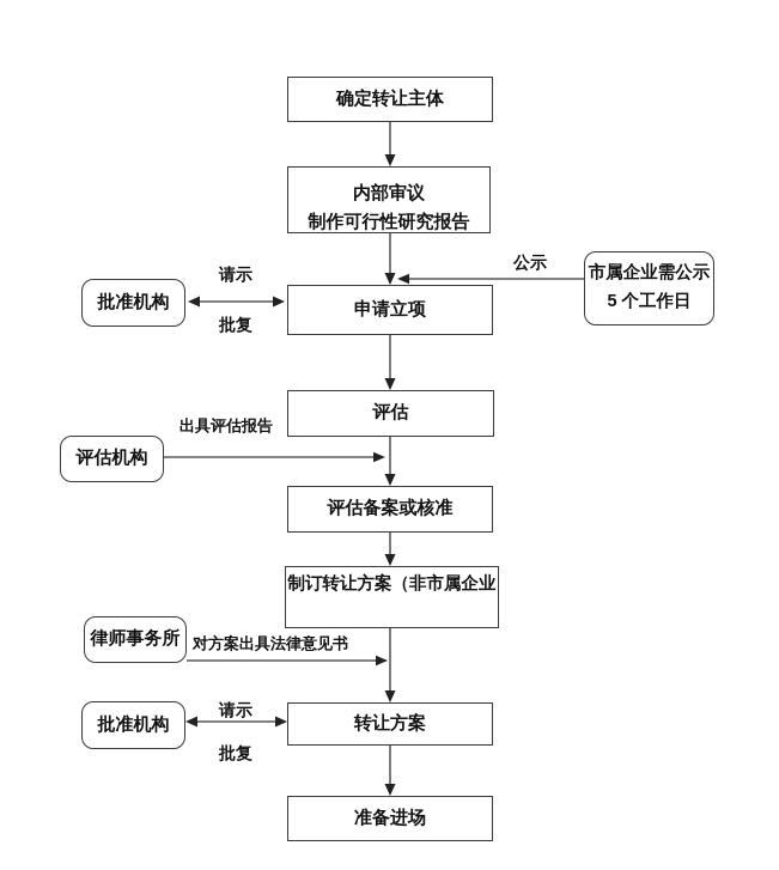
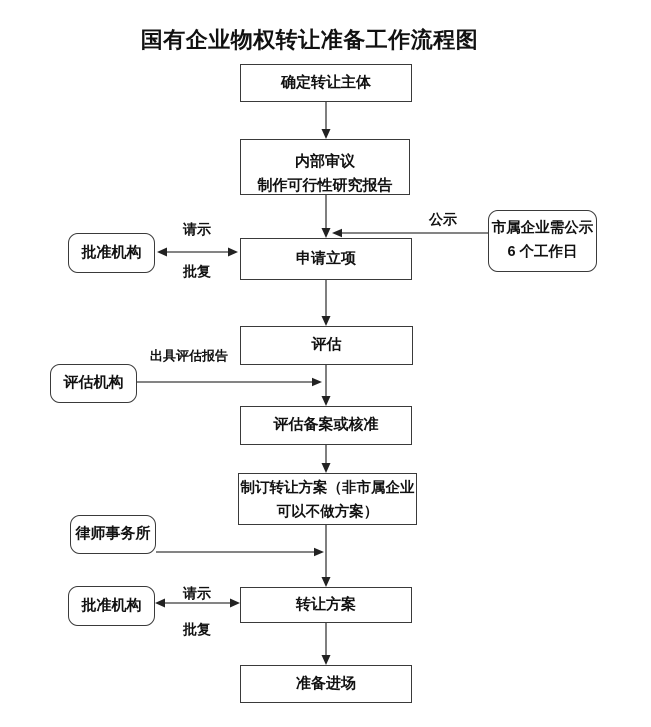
+ 国有企业物权转让准备工作流程图
  确定转让主体
  内部审议
  制作可行性研究报告
  申请立项
  评估
  评估备案或核准
  制订转让方案（非市属企业
+ 可以不做方案）
  转让方案
  准备进场
  批准机构
  市属企业需公示
- 5 个工作日
+ 6 个工作日
  评估机构
  律师事务所
  批准机构
  请示
  批复
  公示
  出具评估报告
- 对方案出具法律意见书
  请示
  批复
